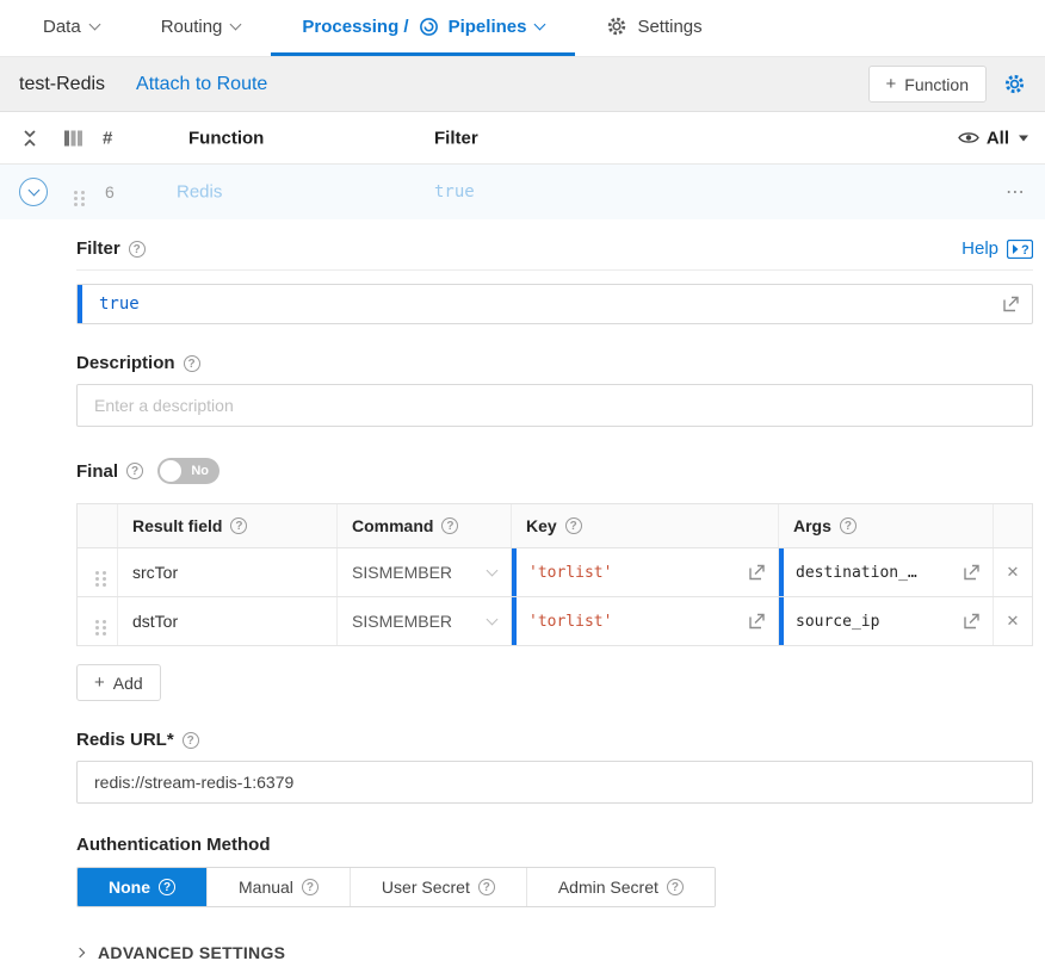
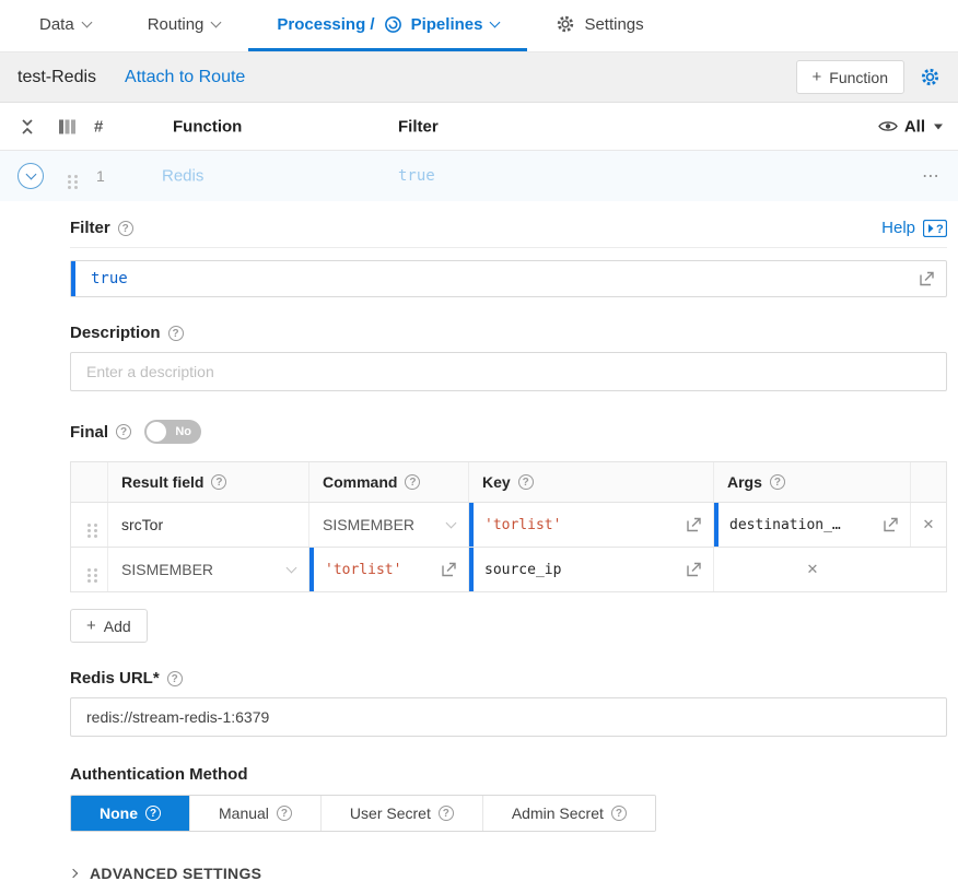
  Data
  Routing
  Processing /
  Pipelines
  Settings
  test-Redis
  Attach to Route
  +
  Function
  #
  Function
  Filter
  All
- 6
+ 1
  Redis
  true
  ⋯
  Filter
  Help
  ?
  true
  Description
  Enter a description
  Final
  No
  Result field
  Command
  Key
  Args
  srcTor
  SISMEMBER
  'torlist'
  destination_…
  ✕
- dstTor
  SISMEMBER
  'torlist'
  source_ip
  ✕
  +
  Add
  Redis URL*
  redis://stream-redis-1:6379
  Authentication Method
  None
  Manual
  User Secret
  Admin Secret
  ADVANCED SETTINGS
